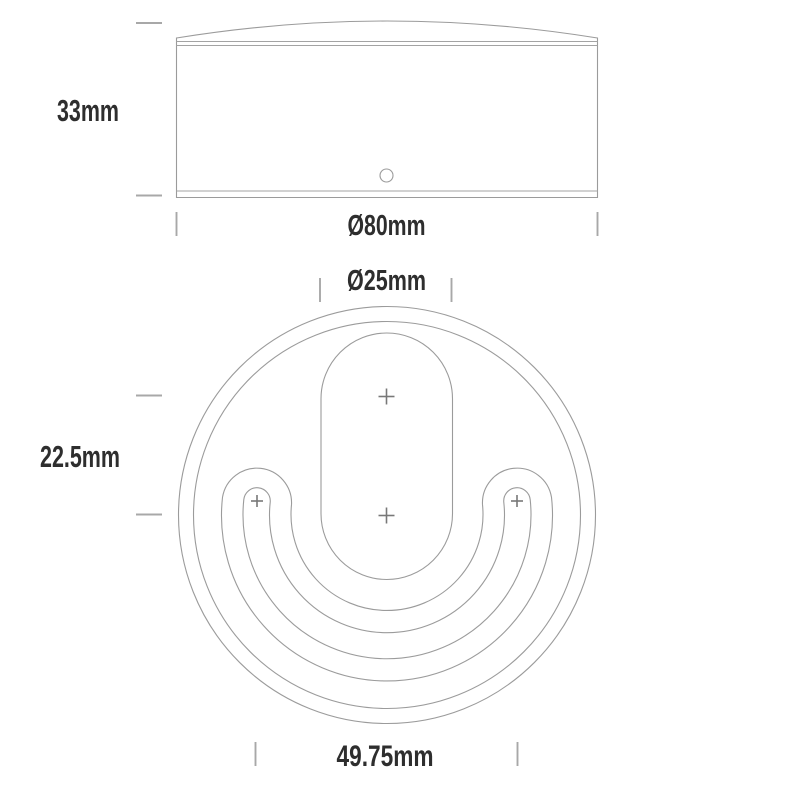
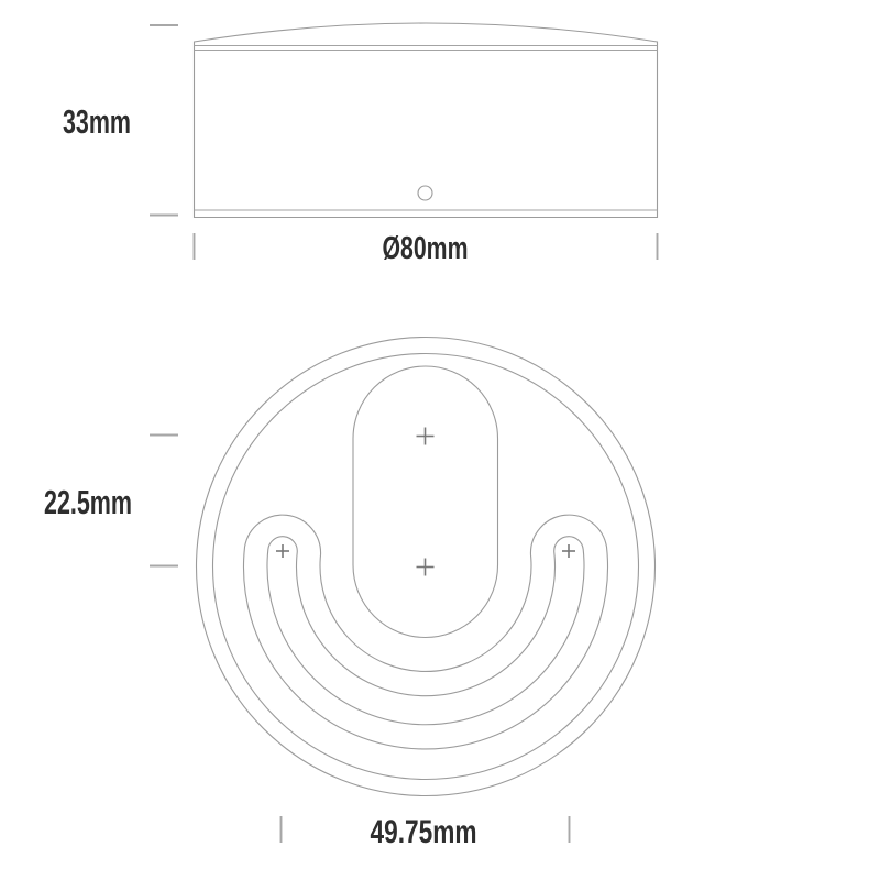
  33mm
  Ø80mm
- Ø25mm
  22.5mm
  49.75mm
